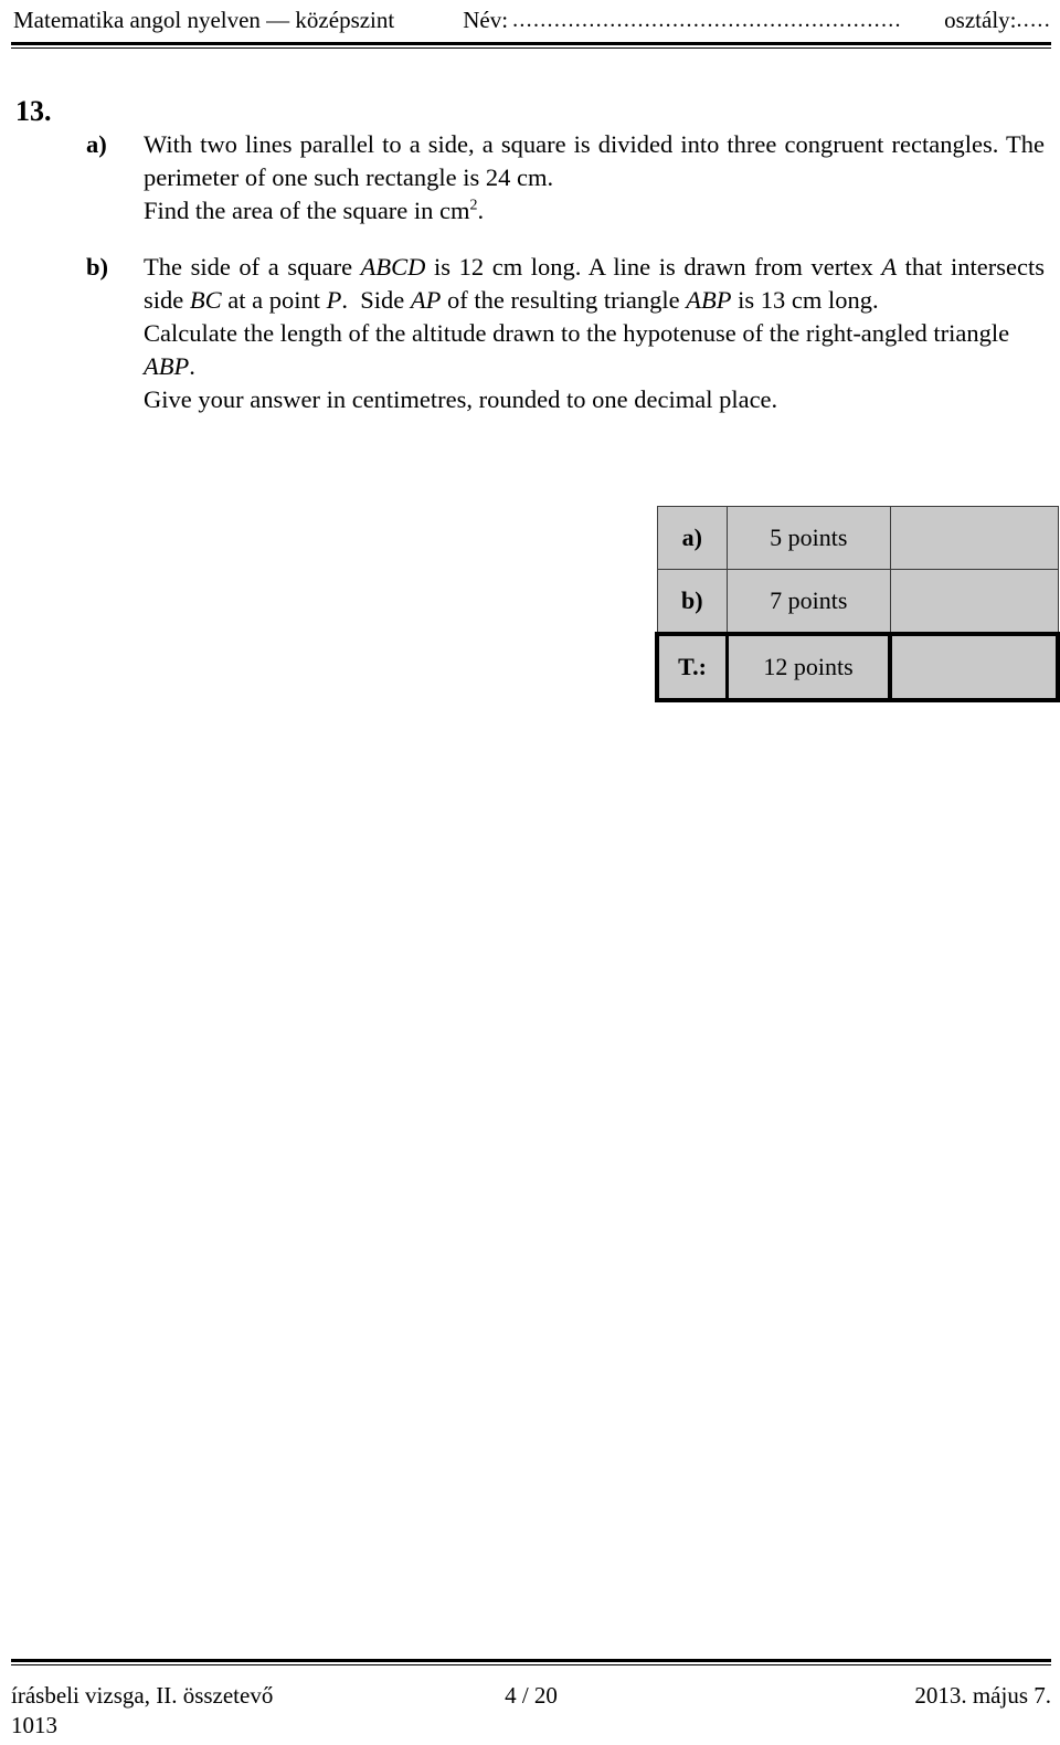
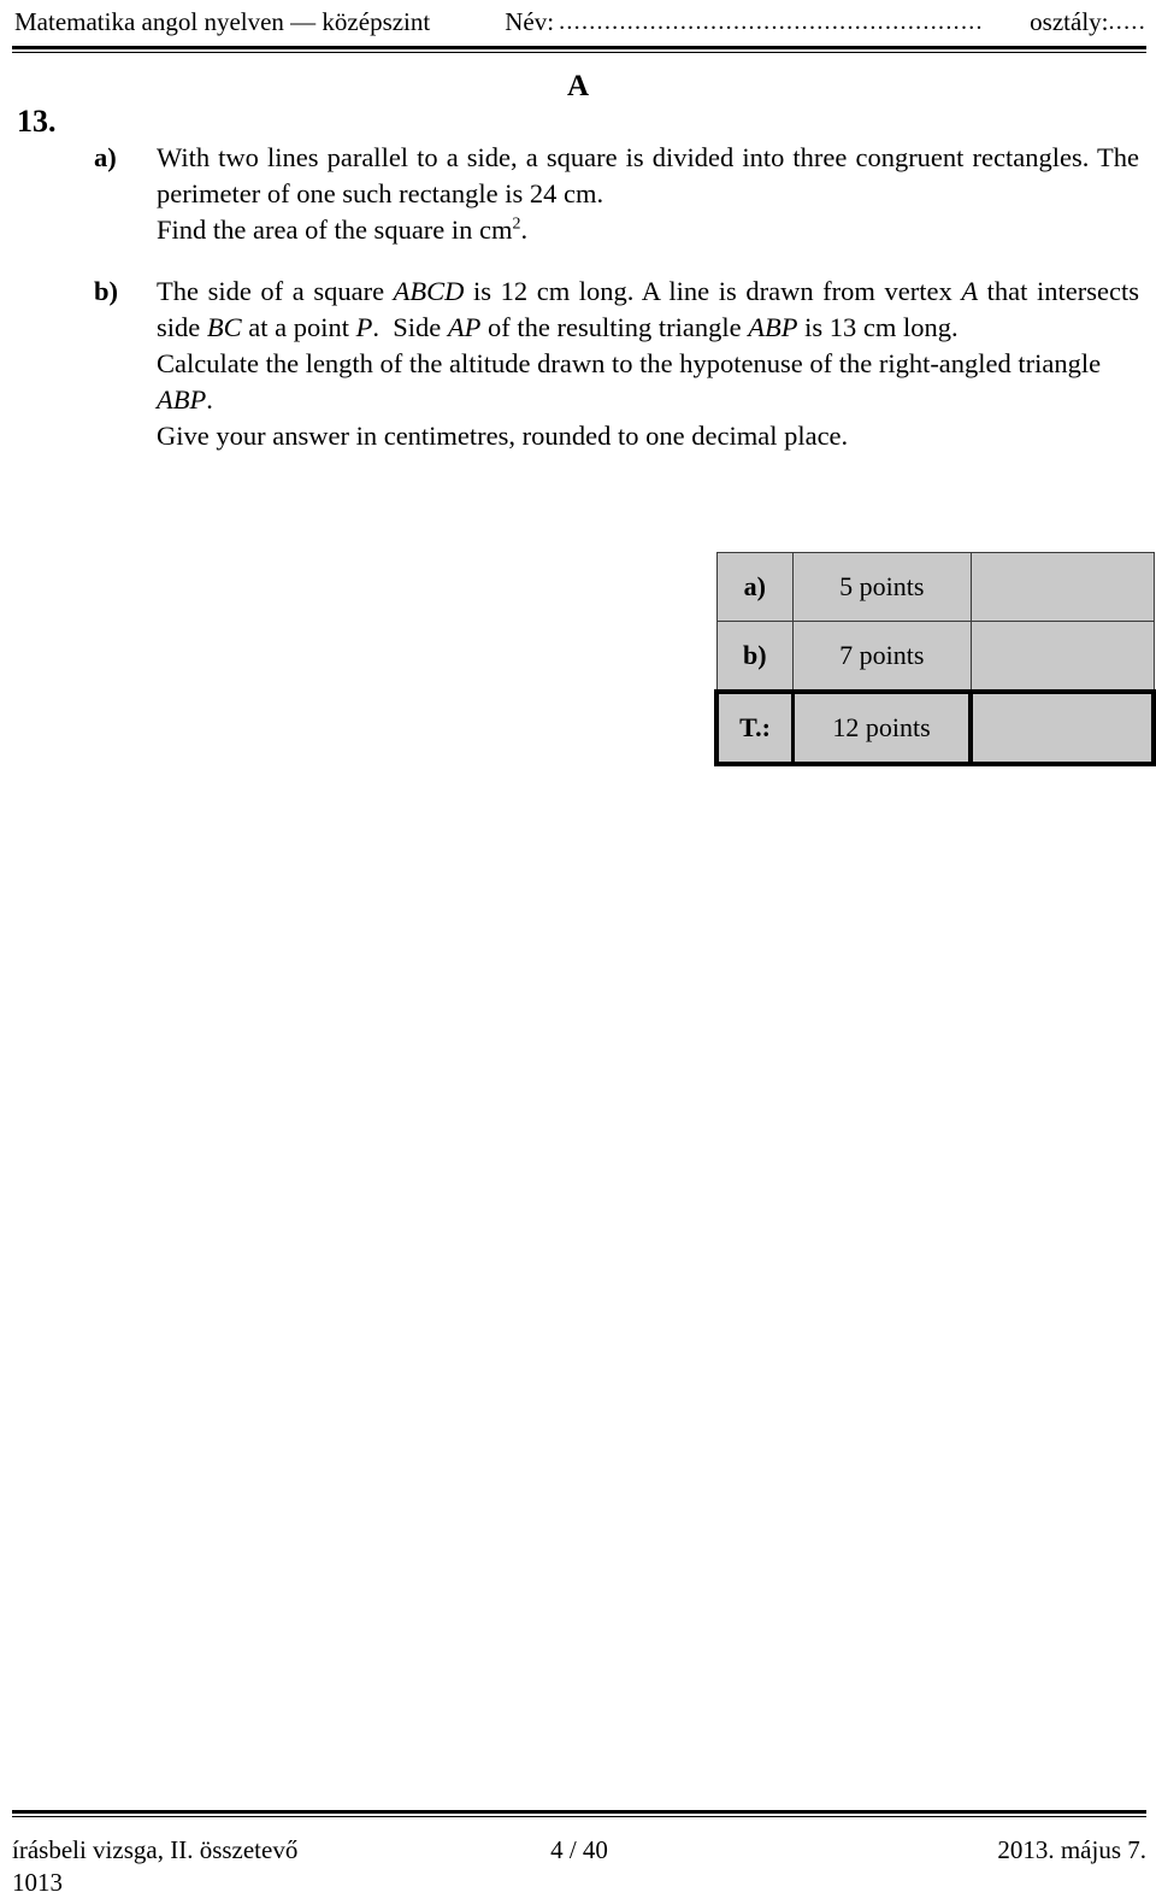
  Matematika angol nyelven — középszint
  Név:
  ........................................................
  osztály:
  .....
+ A
  13.
  a)
  With two lines parallel to a side, a square is divided into three congruent rectangles. The perimeter of one such rectangle is 24 cm.
  Find the area of the square in cm2.
  b)
  The side of a square ABCD is 12 cm long. A line is drawn from vertex A that intersects side BC at a point P. Side AP of the resulting triangle ABP is 13 cm long.
  Calculate the length of the altitude drawn to the hypotenuse of the right-angled triangle ABP.
  Give your answer in centimetres, rounded to one decimal place.
  a)	5 points
  b)	7 points
  T.:	12 points
  írásbeli vizsga, II. összetevő
- 4 / 20
+ 4 / 40
  2013. május 7.
  1013
